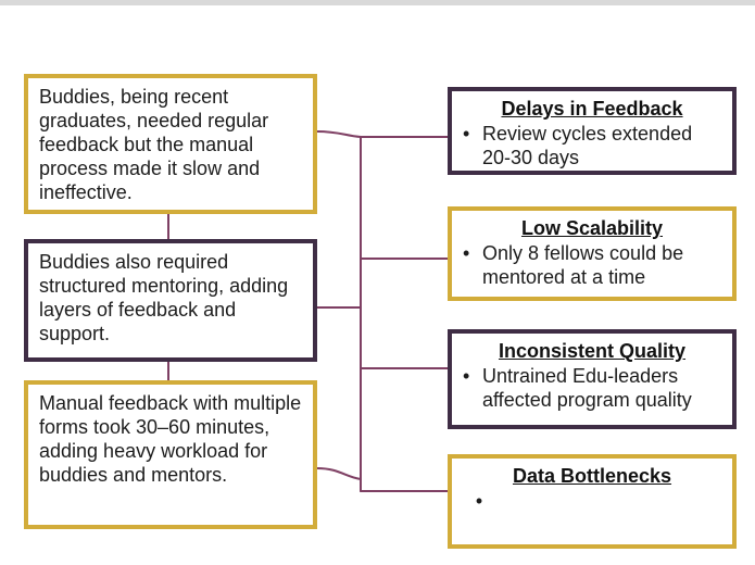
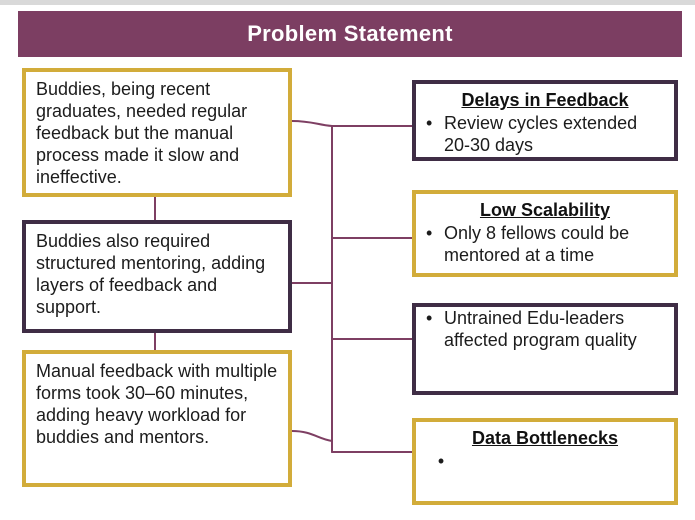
+ Problem Statement
  Buddies, being recent graduates, needed regular feedback but the manual process made it slow and ineffective.
  Buddies also required structured mentoring, adding layers of feedback and support.
  Manual feedback with multiple forms took 30–60 minutes, adding heavy workload for buddies and mentors.
  Delays in Feedback
  •
  Review cycles extended 20-30 days
  Low Scalability
  •
  Only 8 fellows could be mentored at a time
- Inconsistent Quality
  •
  Untrained Edu-leaders affected program quality
  Data Bottlenecks
  •
